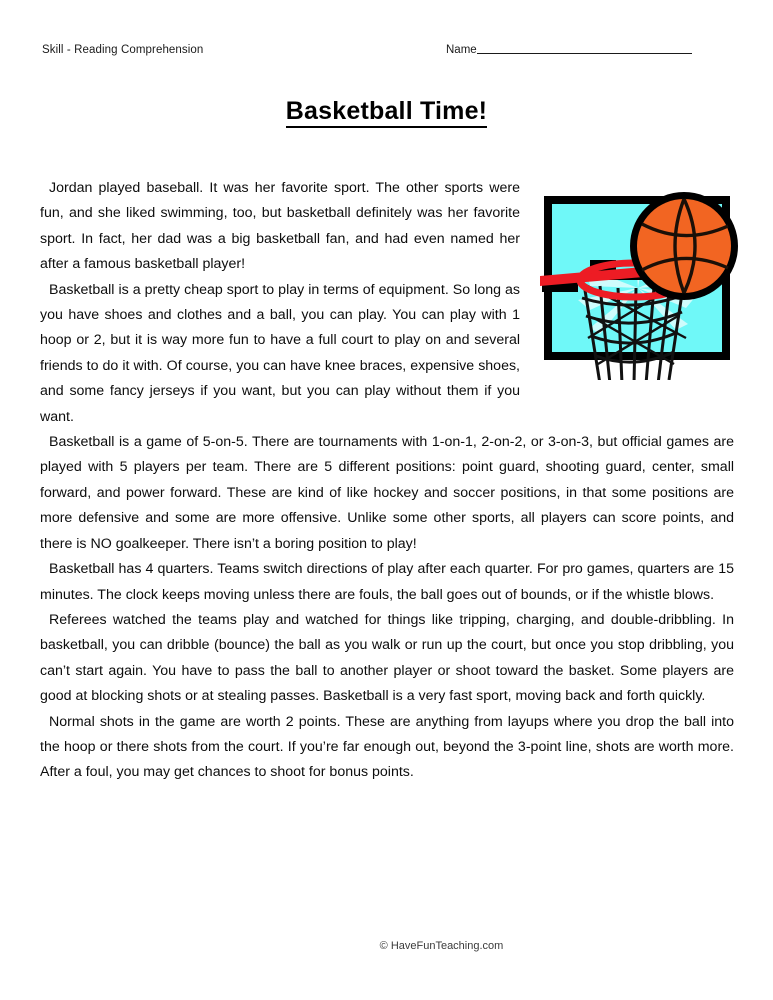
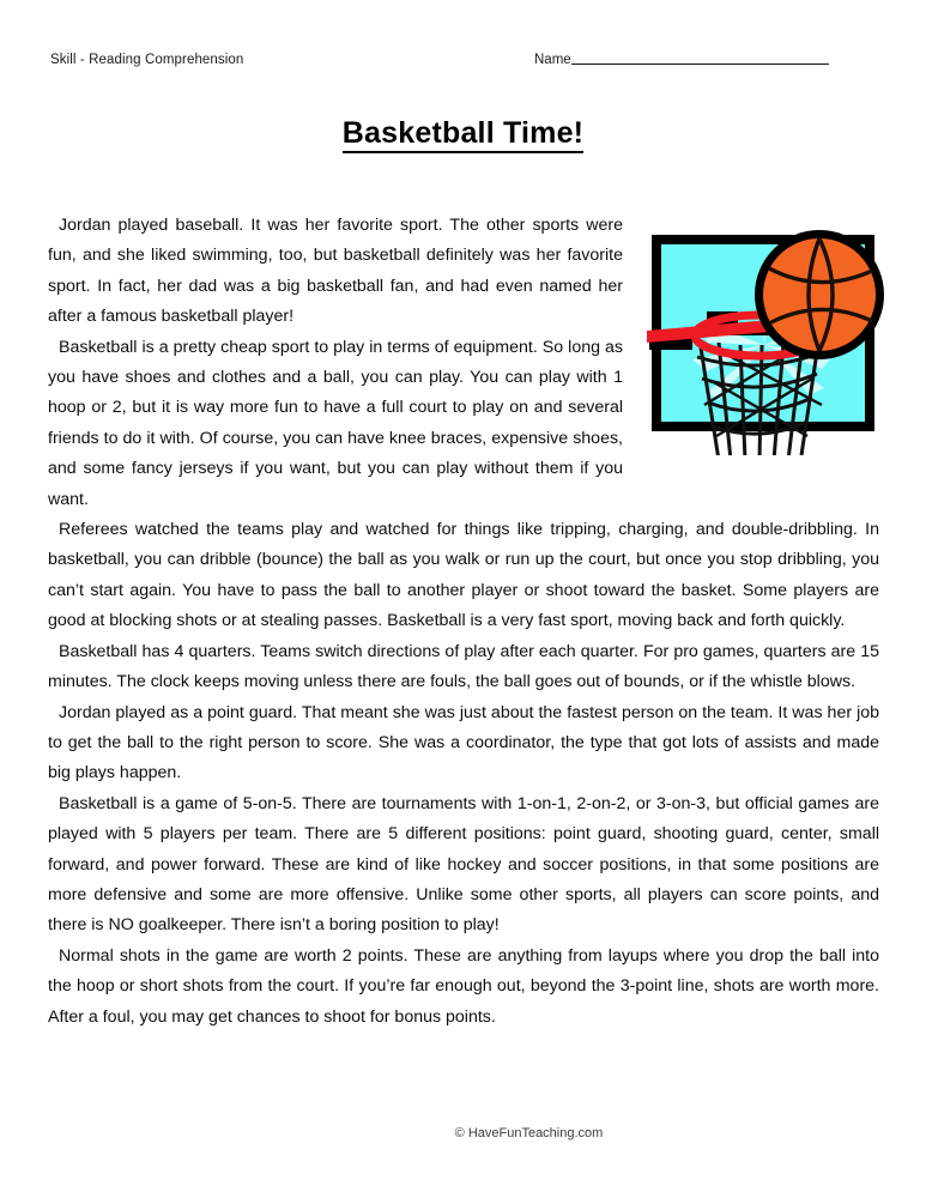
  Skill - Reading Comprehension
  Name
  Basketball Time!
  Jordan played baseball. It was her favorite sport. The other sports were fun, and she liked swimming, too, but basketball definitely was her favorite sport. In fact, her dad was a big basketball fan, and had even named her after a famous basketball player!
  Basketball is a pretty cheap sport to play in terms of equipment. So long as you have shoes and clothes and a ball, you can play. You can play with 1 hoop or 2, but it is way more fun to have a full court to play on and several friends to do it with. Of course, you can have knee braces, expensive shoes, and some fancy jerseys if you want, but you can play without them if you want.
- Basketball is a game of 5-on-5. There are tournaments with 1-on-1, 2-on-2, or 3-on-3, but official games are played with 5 players per team. There are 5 different positions: point guard, shooting guard, center, small forward, and power forward. These are kind of like hockey and soccer positions, in that some positions are more defensive and some are more offensive. Unlike some other sports, all players can score points, and there is NO goalkeeper. There isn’t a boring position to play!
+ Referees watched the teams play and watched for things like tripping, charging, and double-dribbling. In basketball, you can dribble (bounce) the ball as you walk or run up the court, but once you stop dribbling, you can’t start again. You have to pass the ball to another player or shoot toward the basket. Some players are good at blocking shots or at stealing passes. Basketball is a very fast sport, moving back and forth quickly.
  Basketball has 4 quarters. Teams switch directions of play after each quarter. For pro games, quarters are 15 minutes. The clock keeps moving unless there are fouls, the ball goes out of bounds, or if the whistle blows.
+ Jordan played as a point guard. That meant she was just about the fastest person on the team. It was her job to get the ball to the right person to score. She was a coordinator, the type that got lots of assists and made big plays happen.
- Referees watched the teams play and watched for things like tripping, charging, and double-dribbling. In basketball, you can dribble (bounce) the ball as you walk or run up the court, but once you stop dribbling, you can’t start again. You have to pass the ball to another player or shoot toward the basket. Some players are good at blocking shots or at stealing passes. Basketball is a very fast sport, moving back and forth quickly.
+ Basketball is a game of 5-on-5. There are tournaments with 1-on-1, 2-on-2, or 3-on-3, but official games are played with 5 players per team. There are 5 different positions: point guard, shooting guard, center, small forward, and power forward. These are kind of like hockey and soccer positions, in that some positions are more defensive and some are more offensive. Unlike some other sports, all players can score points, and there is NO goalkeeper. There isn’t a boring position to play!
- Normal shots in the game are worth 2 points. These are anything from layups where you drop the ball into the hoop or there shots from the court. If you’re far enough out, beyond the 3-point line, shots are worth more. After a foul, you may get chances to shoot for bonus points.
+ Normal shots in the game are worth 2 points. These are anything from layups where you drop the ball into the hoop or short shots from the court. If you’re far enough out, beyond the 3-point line, shots are worth more. After a foul, you may get chances to shoot for bonus points.
  © HaveFunTeaching.com
